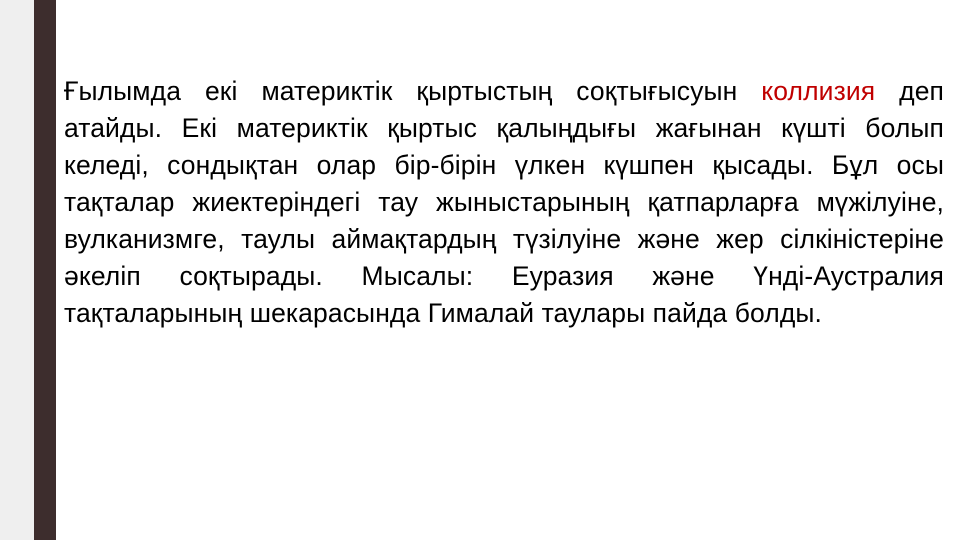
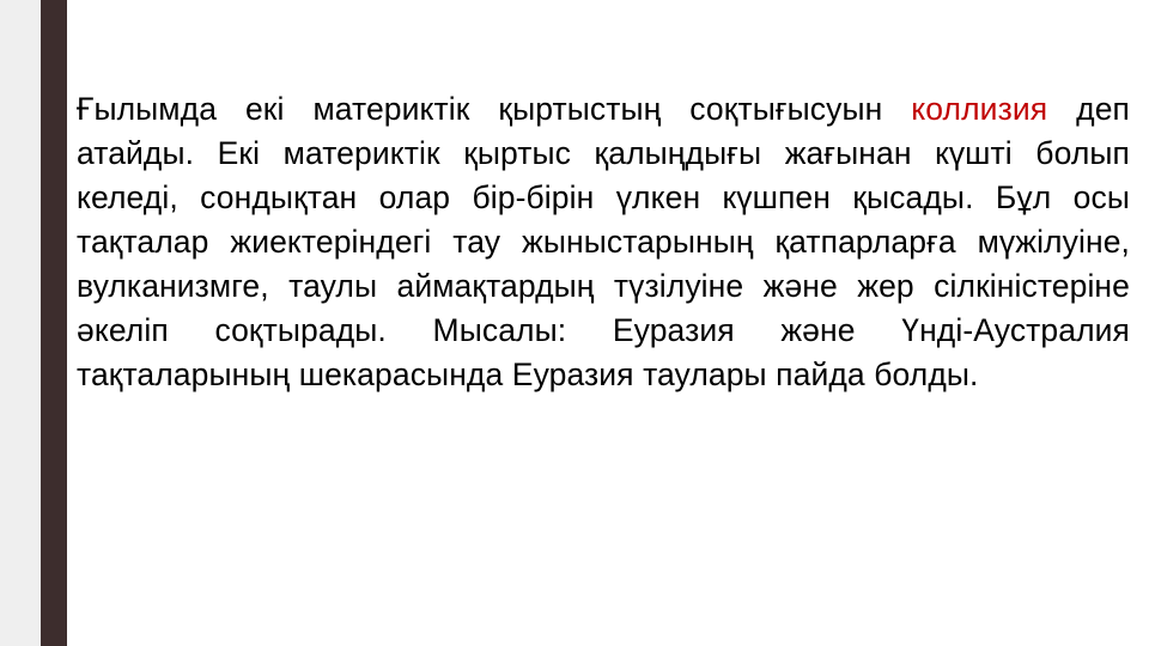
- Ғылымда екі материктік қыртыстың соқтығысуын коллизия деп атайды. Екі материктік қыртыс қалыңдығы жағынан күшті болып келеді, сондықтан олар бір-бірін үлкен күшпен қысады. Бұл осы тақталар жиектеріндегі тау жыныстарының қатпарларға мүжілуіне, вулканизмге, таулы аймақтардың түзілуіне және жер сілкіністеріне әкеліп соқтырады. Мысалы: Еуразия және Үнді-Аустралия тақталарының шекарасында Гималай таулары пайда болды.
+ Ғылымда екі материктік қыртыстың соқтығысуын коллизия деп атайды. Екі материктік қыртыс қалыңдығы жағынан күшті болып келеді, сондықтан олар бір-бірін үлкен күшпен қысады. Бұл осы тақталар жиектеріндегі тау жыныстарының қатпарларға мүжілуіне, вулканизмге, таулы аймақтардың түзілуіне және жер сілкіністеріне әкеліп соқтырады. Мысалы: Еуразия және Үнді-Аустралия тақталарының шекарасында Еуразия таулары пайда болды.
